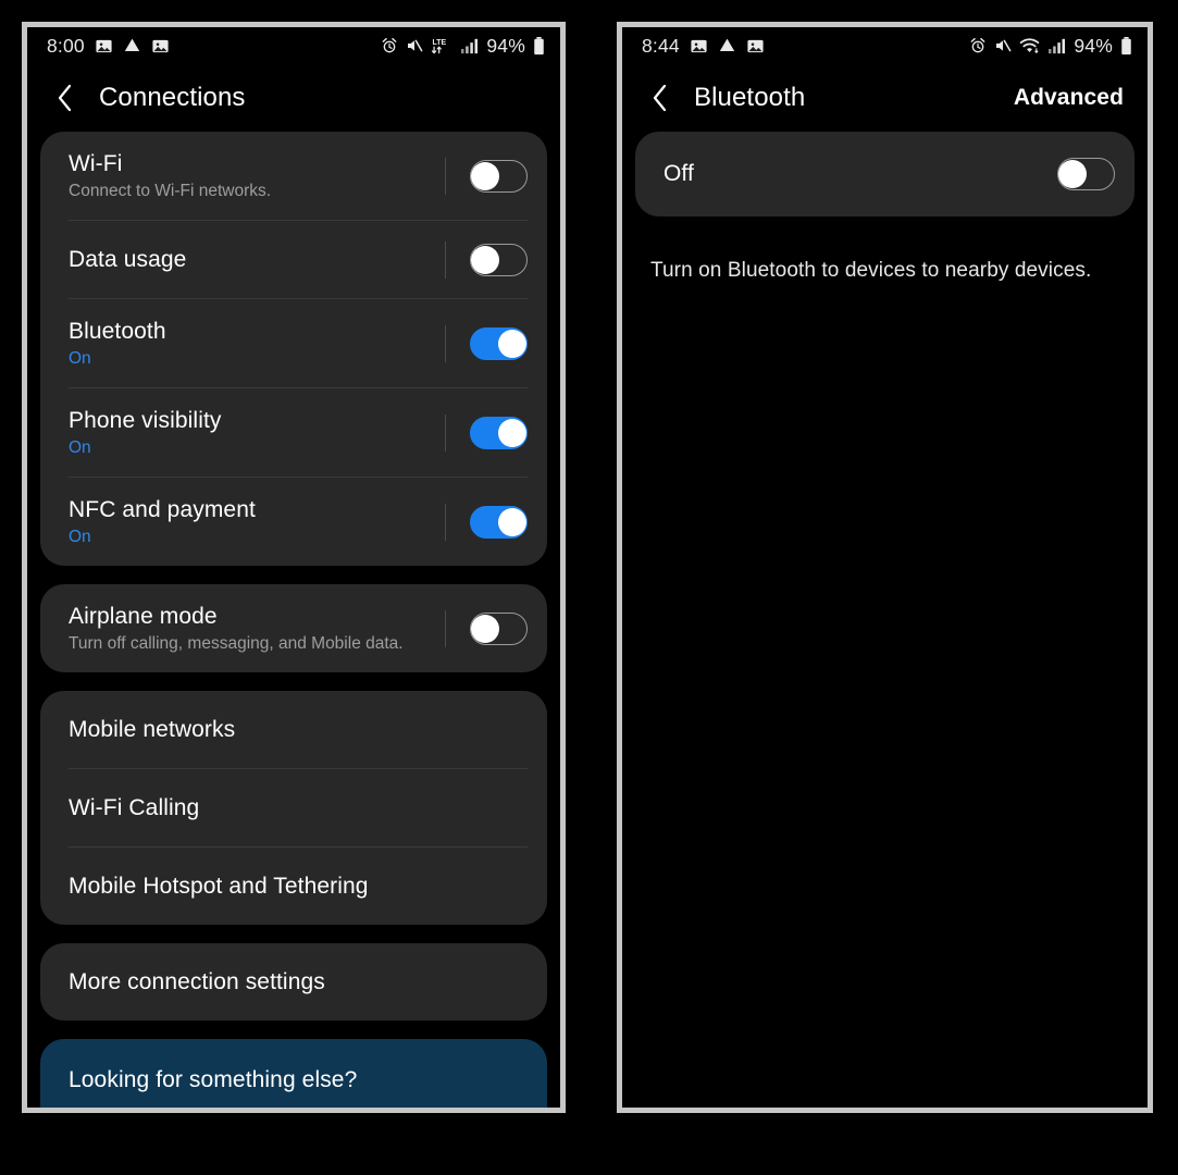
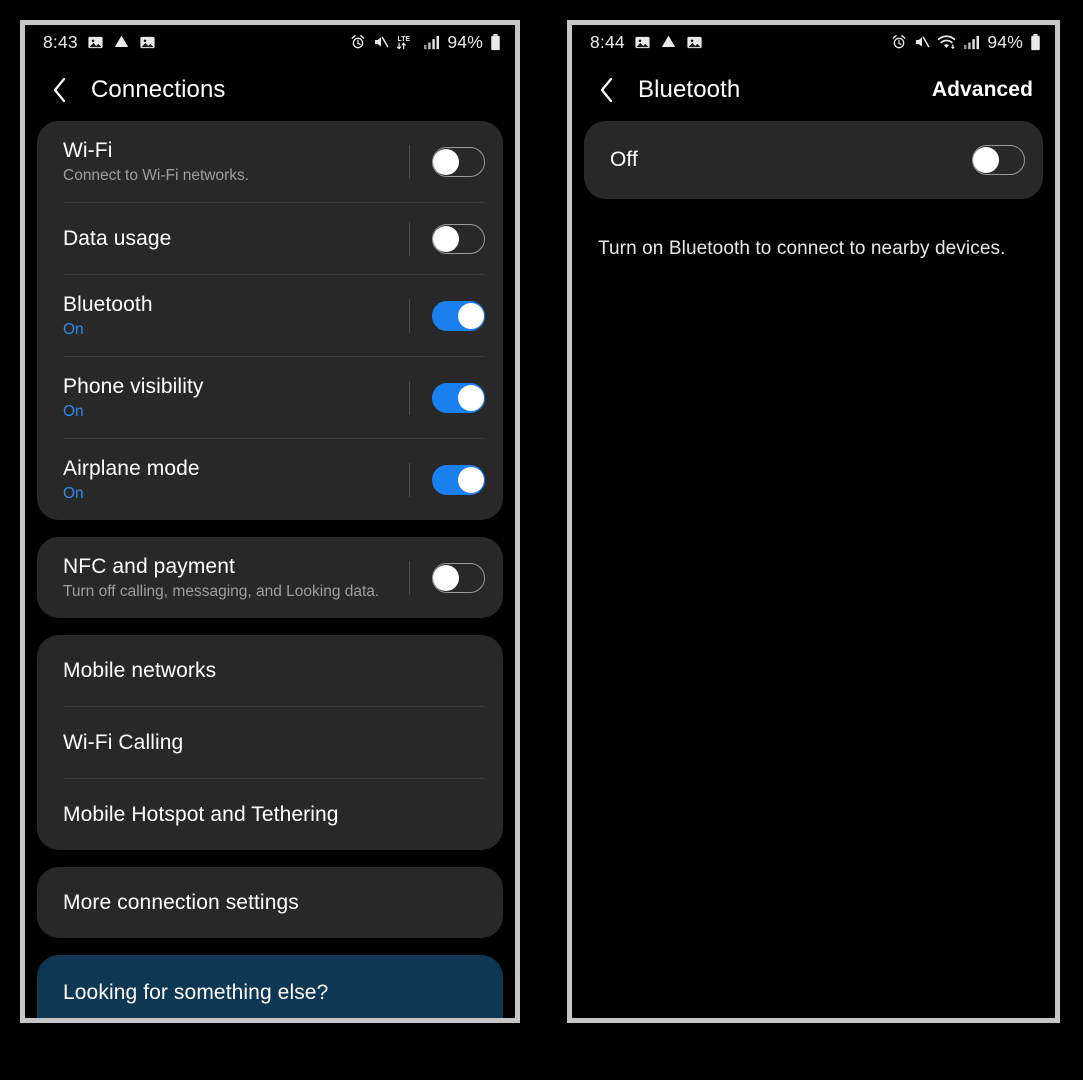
- 8:00
+ 8:43
  94%
  Connections
  Wi-Fi
  Connect to Wi-Fi networks.
  Data usage
  Bluetooth
  On
  Phone visibility
  On
- NFC and payment
+ Airplane mode
  On
- Airplane mode
+ NFC and payment
- Turn off calling, messaging, and Mobile data.
+ Turn off calling, messaging, and Looking data.
  Mobile networks
  Wi-Fi Calling
  Mobile Hotspot and Tethering
  More connection settings
  Looking for something else?
  8:44
  94%
  Bluetooth
  Advanced
  Off
- Turn on Bluetooth to devices to nearby devices.
+ Turn on Bluetooth to connect to nearby devices.
